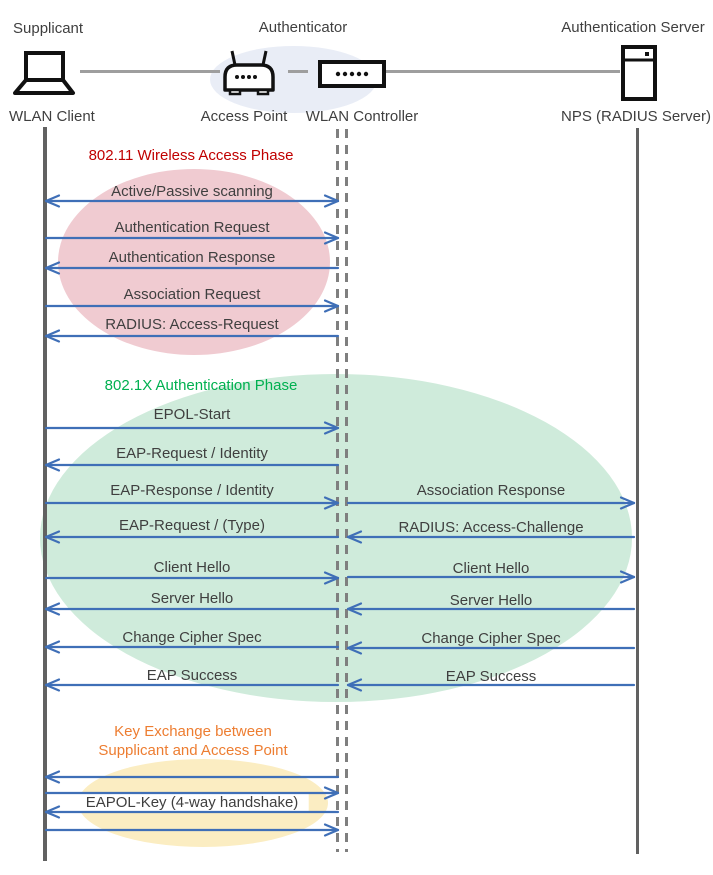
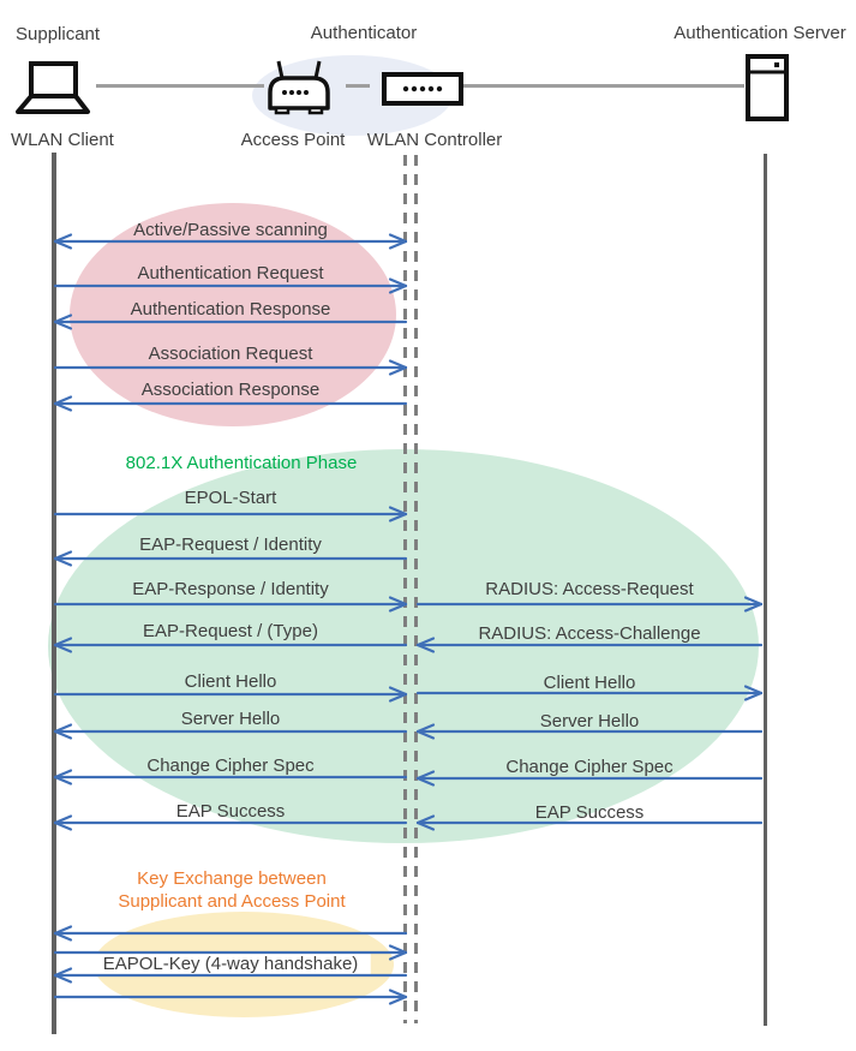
  Supplicant
  Authenticator
  Authentication Server
  WLAN Client
  Access Point
  WLAN Controller
- NPS (RADIUS Server)
- 802.11 Wireless Access Phase
  802.1X Authentication Phase
  Key Exchange between
  Supplicant and Access Point
  Active/Passive scanning
  Authentication Request
  Authentication Response
  Association Request
- RADIUS: Access-Request
+ Association Response
  EPOL-Start
  EAP-Request / Identity
  EAP-Response / Identity
- Association Response
+ RADIUS: Access-Request
  EAP-Request / (Type)
  RADIUS: Access-Challenge
  Client Hello
  Client Hello
  Server Hello
  Server Hello
  Change Cipher Spec
  Change Cipher Spec
  EAP Success
  EAP Success
  EAPOL-Key (4-way handshake)
